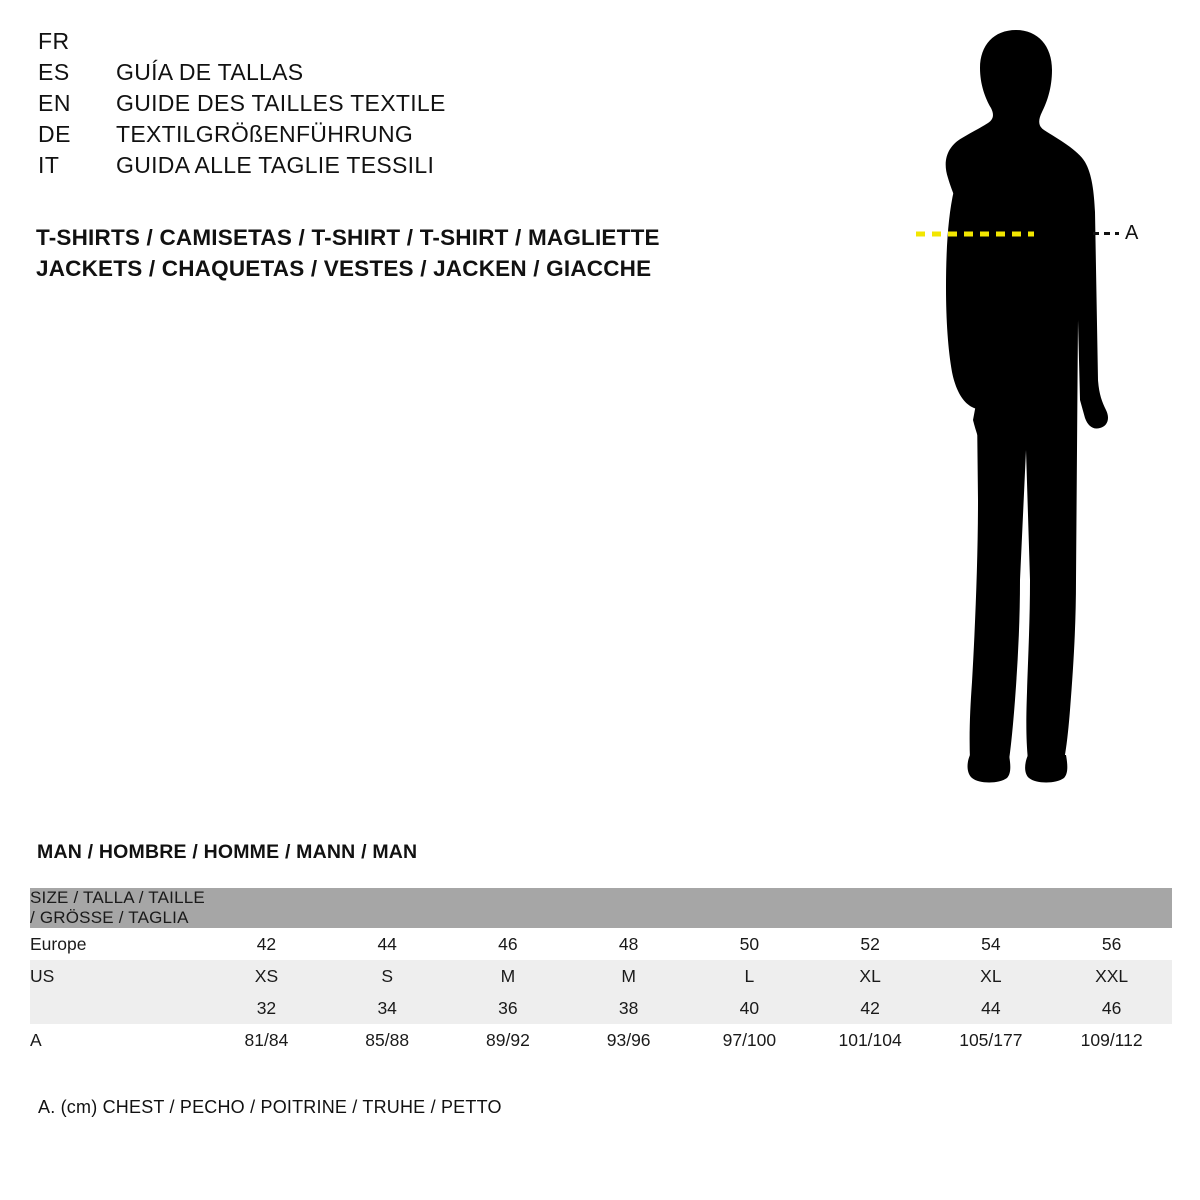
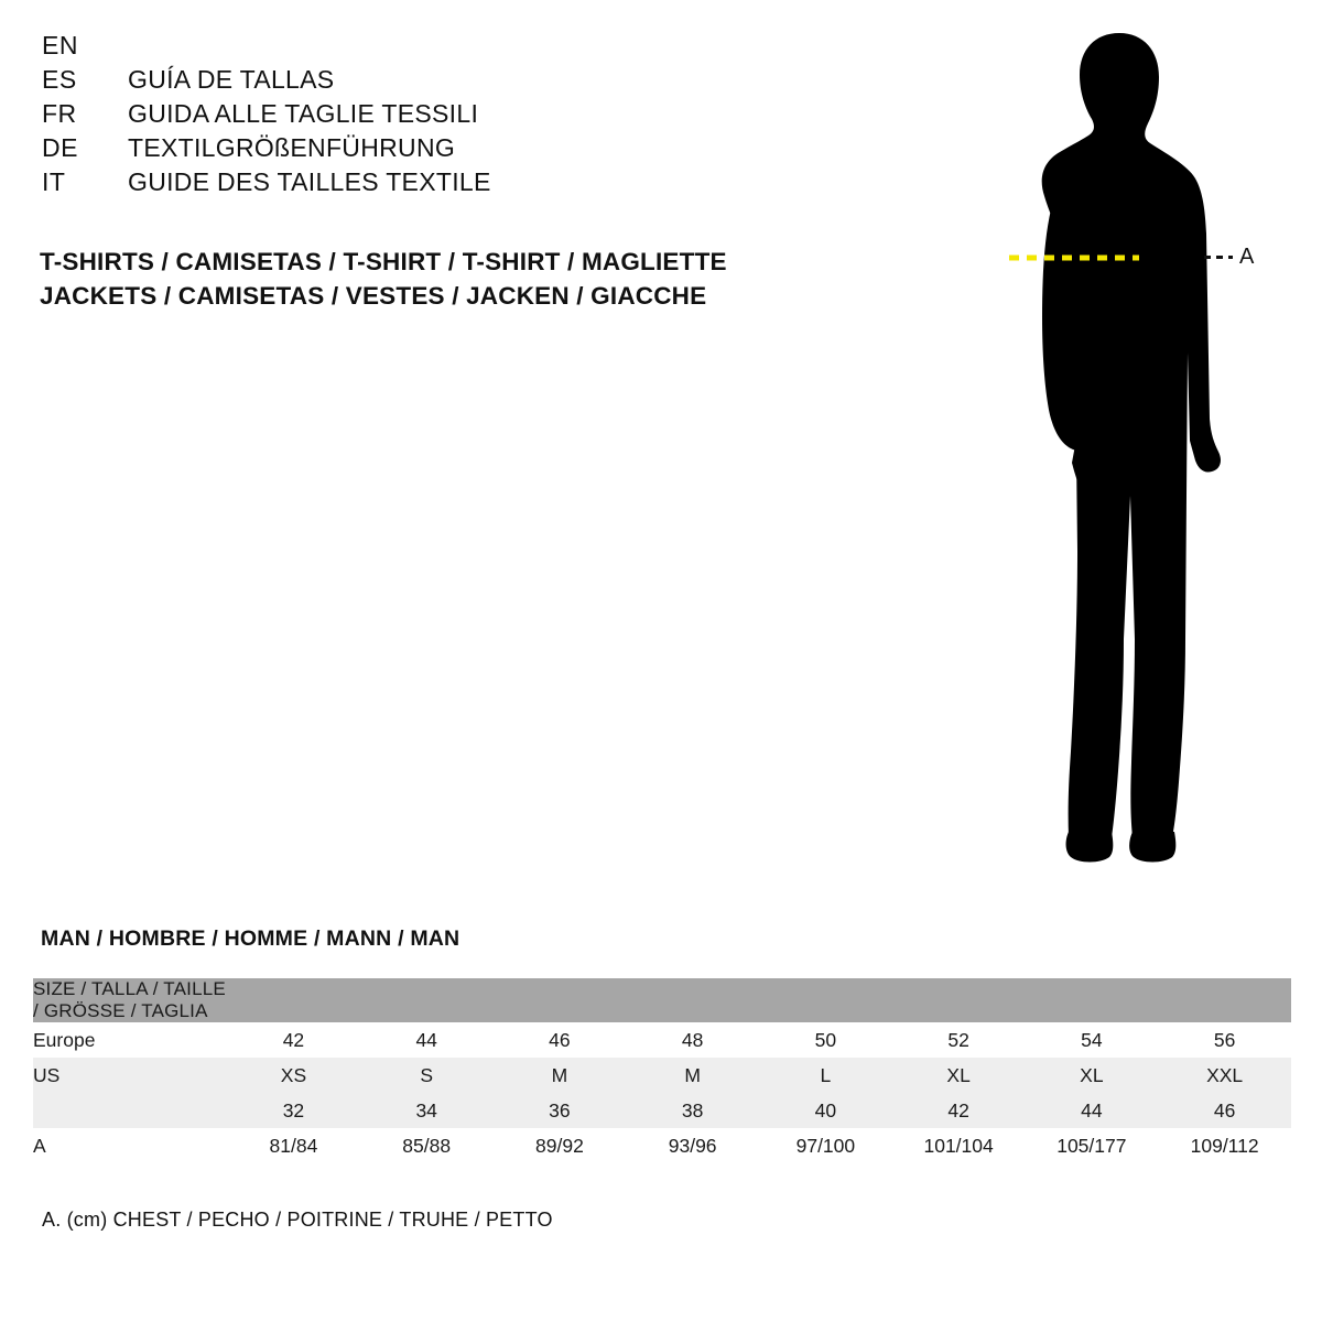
- FR
+ EN
  ES
  GUÍA DE TALLAS
- EN
+ FR
- GUIDE DES TAILLES TEXTILE
+ GUIDA ALLE TAGLIE TESSILI
  DE
  TEXTILGRÖßENFÜHRUNG
  IT
- GUIDA ALLE TAGLIE TESSILI
+ GUIDE DES TAILLES TEXTILE
  T-SHIRTS / CAMISETAS / T-SHIRT / T-SHIRT / MAGLIETTE
- JACKETS / CHAQUETAS / VESTES / JACKEN / GIACCHE
+ JACKETS / CAMISETAS / VESTES / JACKEN / GIACCHE
  A
  MAN / HOMBRE / HOMME / MANN / MAN
  SIZE / TALLA / TAILLE / GRÖSSE / TAGLIA
  Europe	42	44	46	48	50	52	54	56
  US	XS	S	M	M	L	XL	XL	XXL
  	32	34	36	38	40	42	44	46
  A	81/84	85/88	89/92	93/96	97/100	101/104	105/177	109/112
  A. (cm) CHEST / PECHO / POITRINE / TRUHE / PETTO
